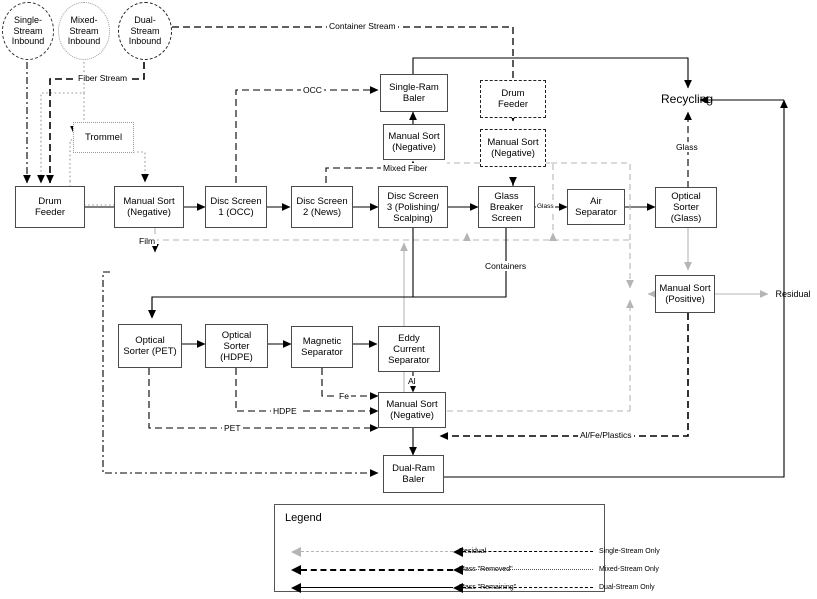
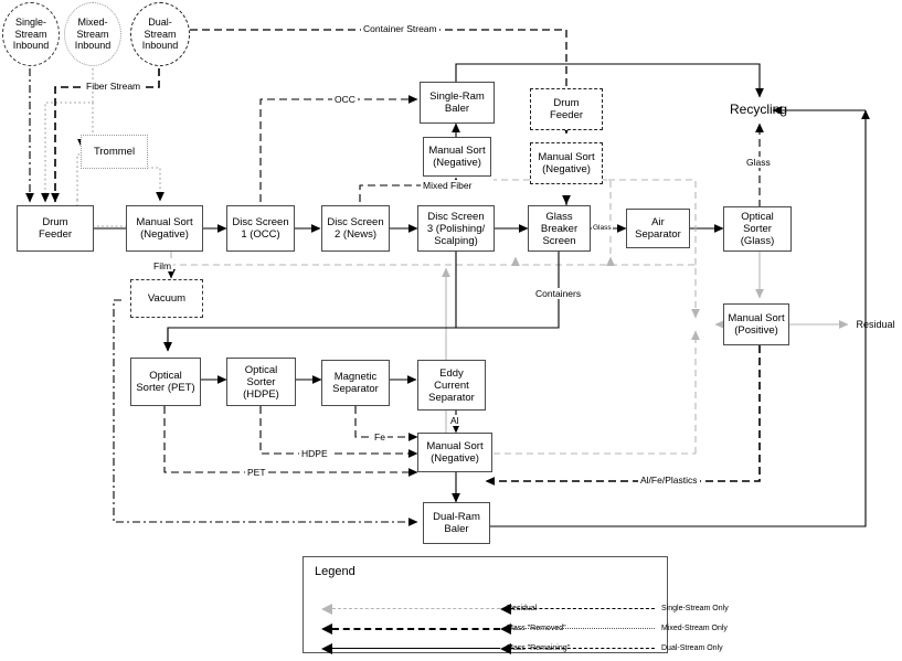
  Single-
  Stream
  Inbound
  Mixed-
  Stream
  Inbound
  Dual-
  Stream
  Inbound
  Trommel
  Drum
  Feeder
  Manual Sort
  (Negative)
  Disc Screen
  1 (OCC)
  Disc Screen
  2 (News)
  Disc Screen
  3 (Polishing/
  Scalping)
  Single-Ram
  Baler
  Manual Sort
  (Negative)
  Drum
  Feeder
  Manual Sort
  (Negative)
  Glass
  Breaker
  Screen
  Air
  Separator
  Optical
  Sorter
  (Glass)
  Recycling
  Manual Sort
  (Positive)
  Residual
+ Vacuum
  Optical
  Sorter (PET)
  Optical
  Sorter
  (HDPE)
  Magnetic
  Separator
  Eddy
  Current
  Separator
  Manual Sort
  (Negative)
  Dual-Ram
  Baler
  Container Stream
  Fiber Stream
  OCC
  Mixed Fiber
  Film
  Glass
  Containers
  PET
  HDPE
  Fe
  Al
  Al/Fe/Plastics
  Legend
